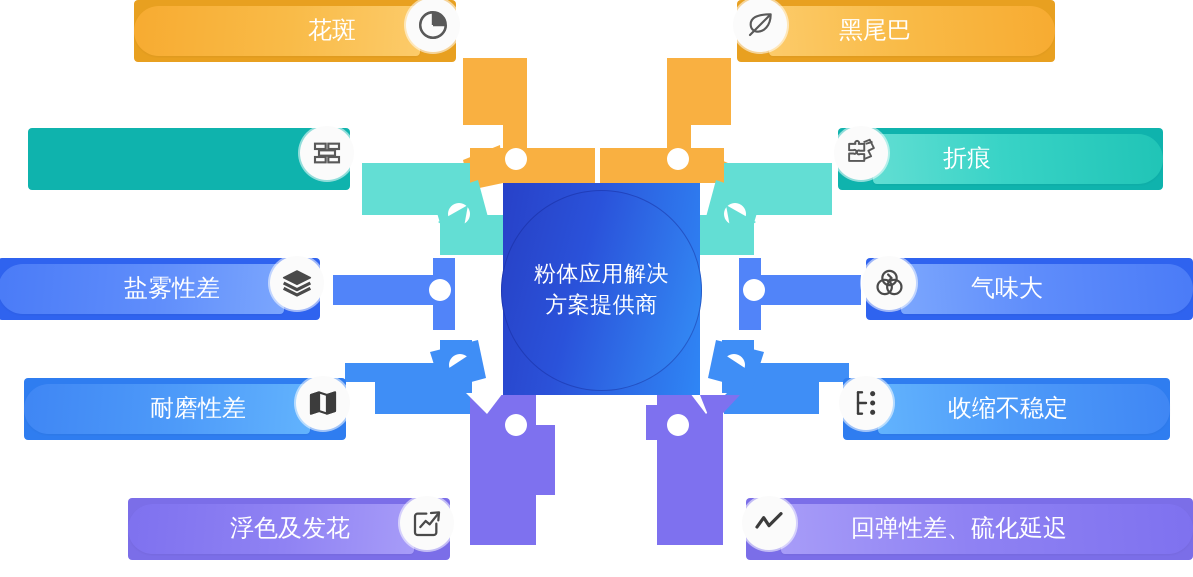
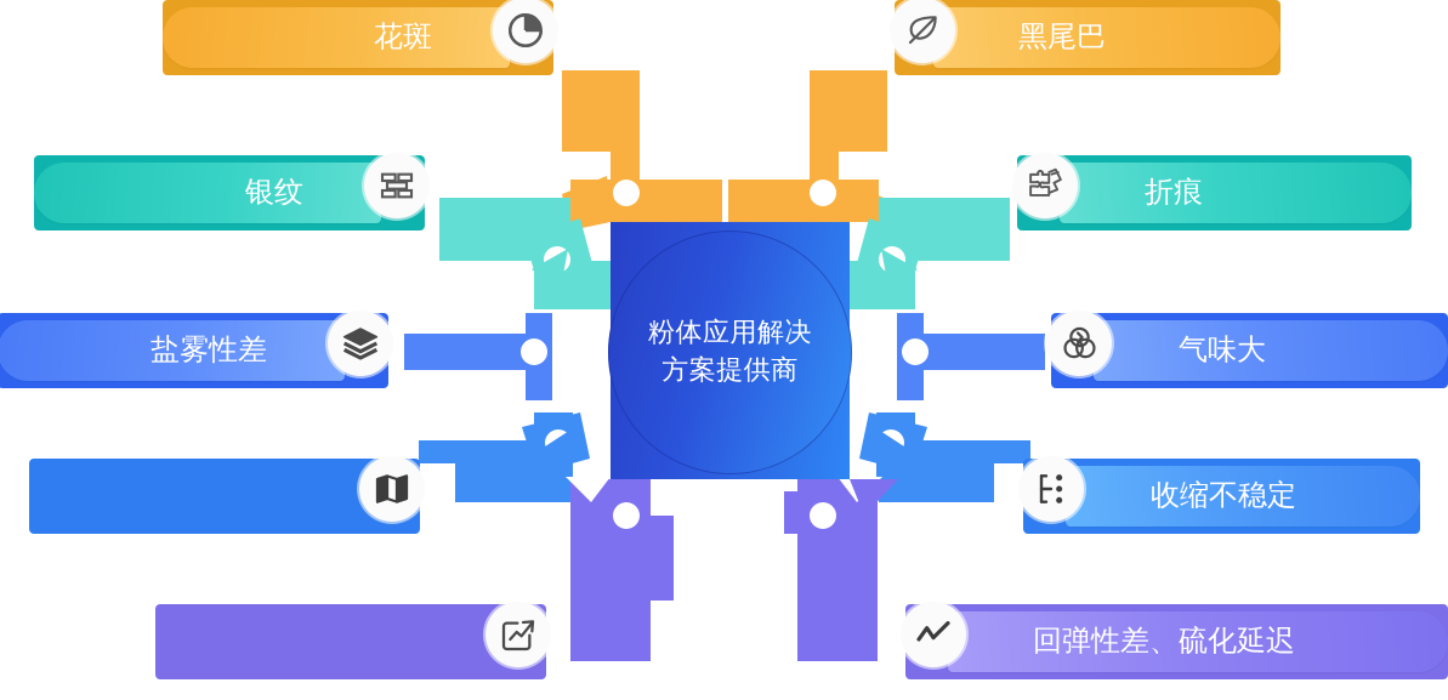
  粉体应用解决
  方案提供商
  花斑
+ 银纹
  盐雾性差
- 耐磨性差
- 浮色及发花
  黑尾巴
  折痕
  气味大
  收缩不稳定
  回弹性差、硫化延迟
